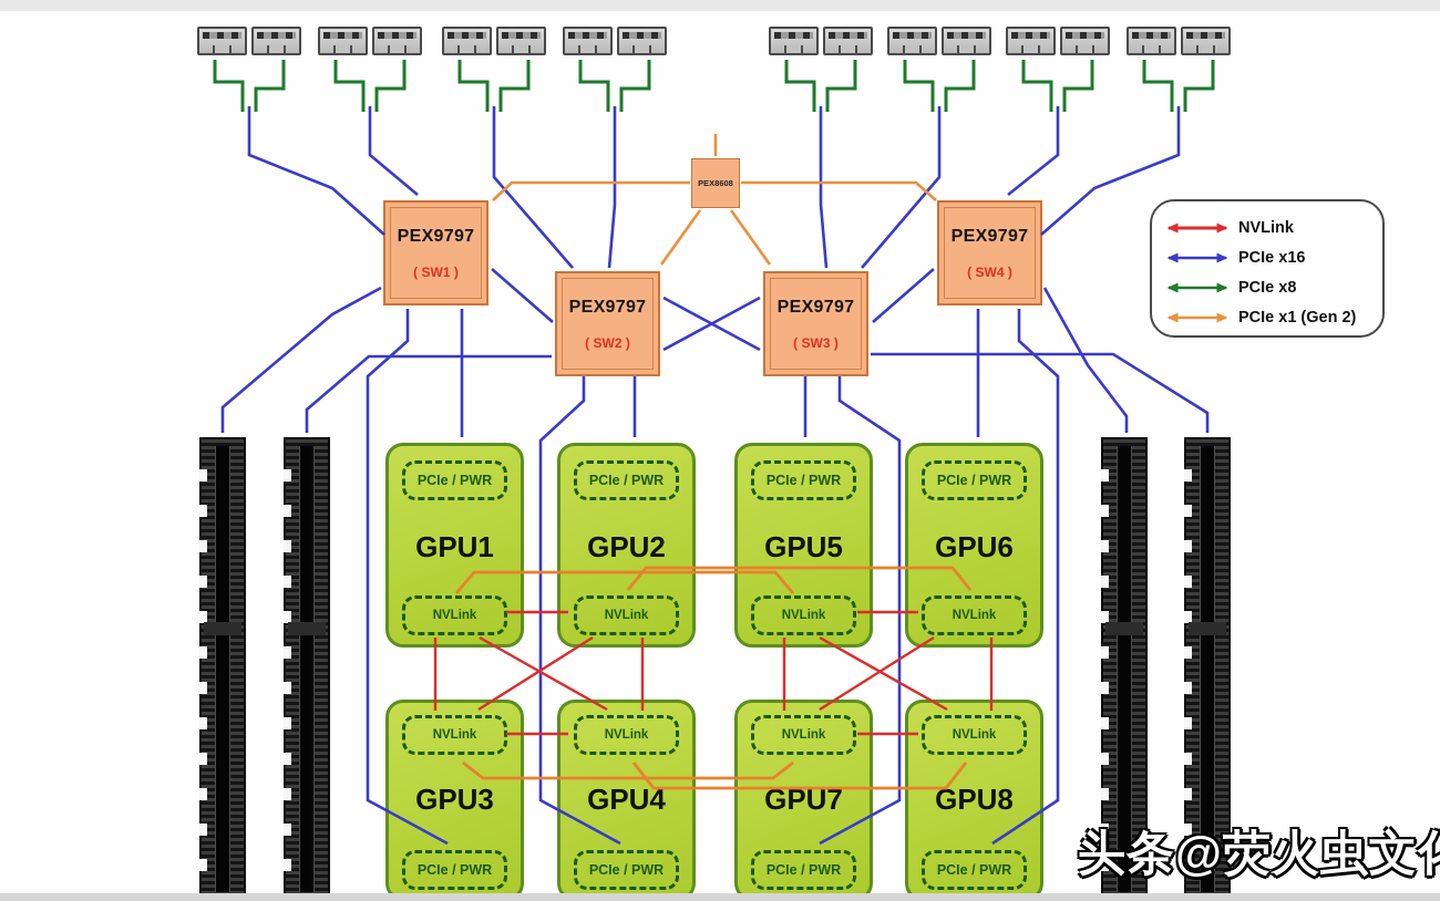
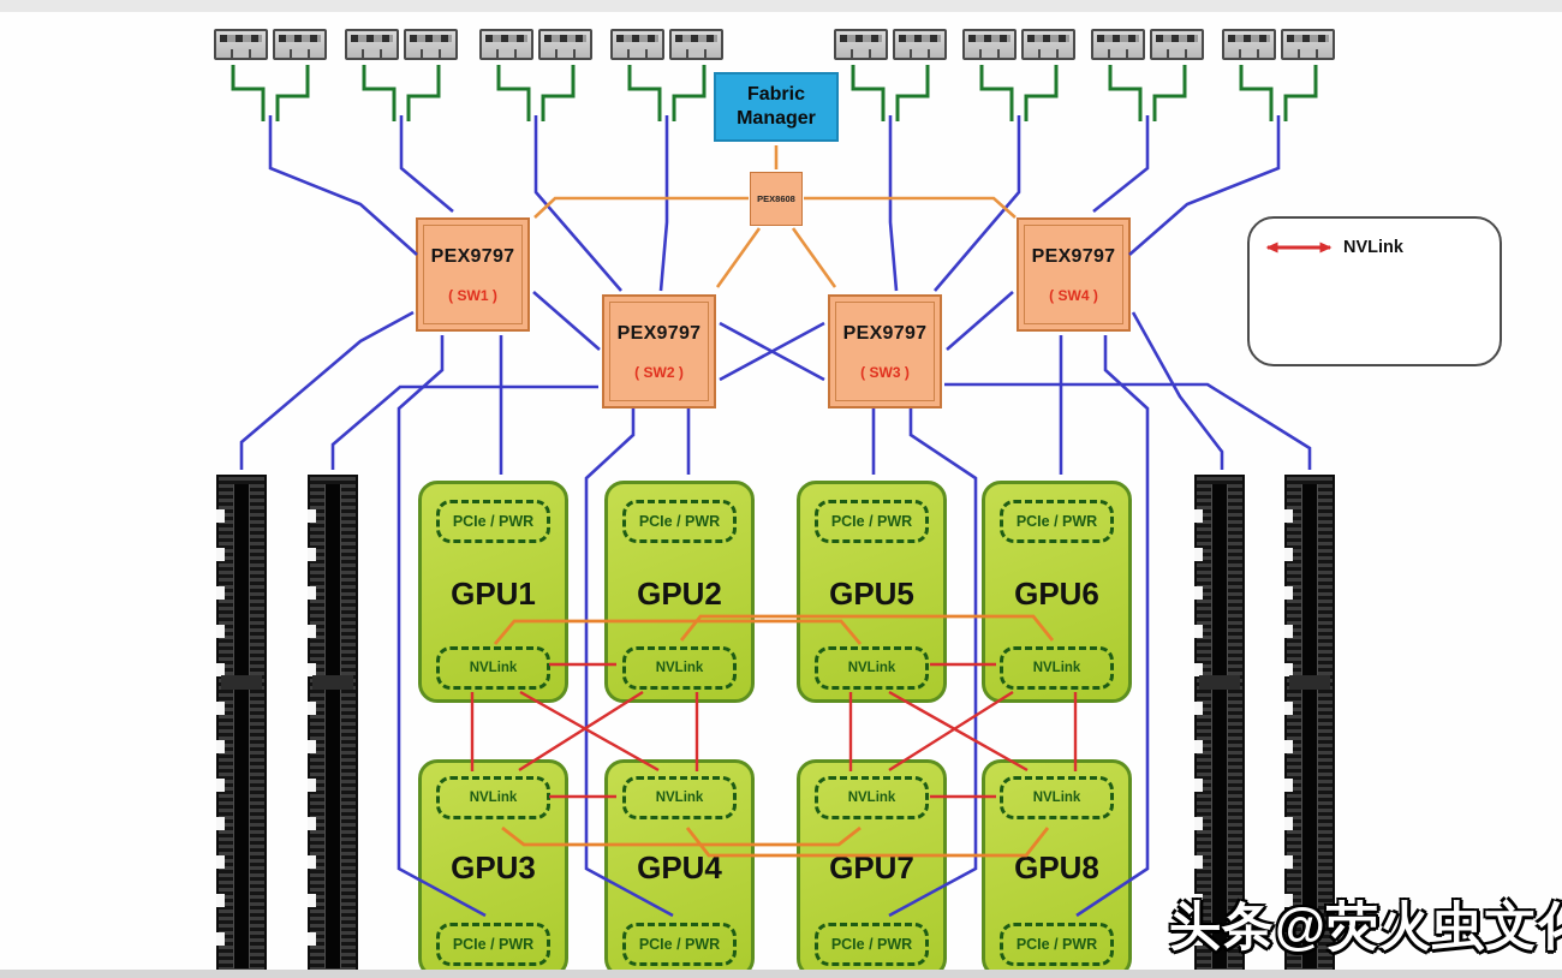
+ Fabric
+ Manager
  PEX8608
  PEX9797
  ( SW1 )
  PEX9797
  ( SW2 )
  PEX9797
  ( SW3 )
  PEX9797
  ( SW4 )
  NVLink
- PCIe x16
- PCIe x8
- PCIe x1 (Gen 2)
  PCIe / PWR
  GPU1
  NVLink
  PCIe / PWR
  GPU2
  NVLink
  PCIe / PWR
  GPU5
  NVLink
  PCIe / PWR
  GPU6
  NVLink
  NVLink
  GPU3
  PCIe / PWR
  NVLink
  GPU4
  PCIe / PWR
  NVLink
  GPU7
  PCIe / PWR
  NVLink
  GPU8
  PCIe / PWR
  头条@荧火虫文
